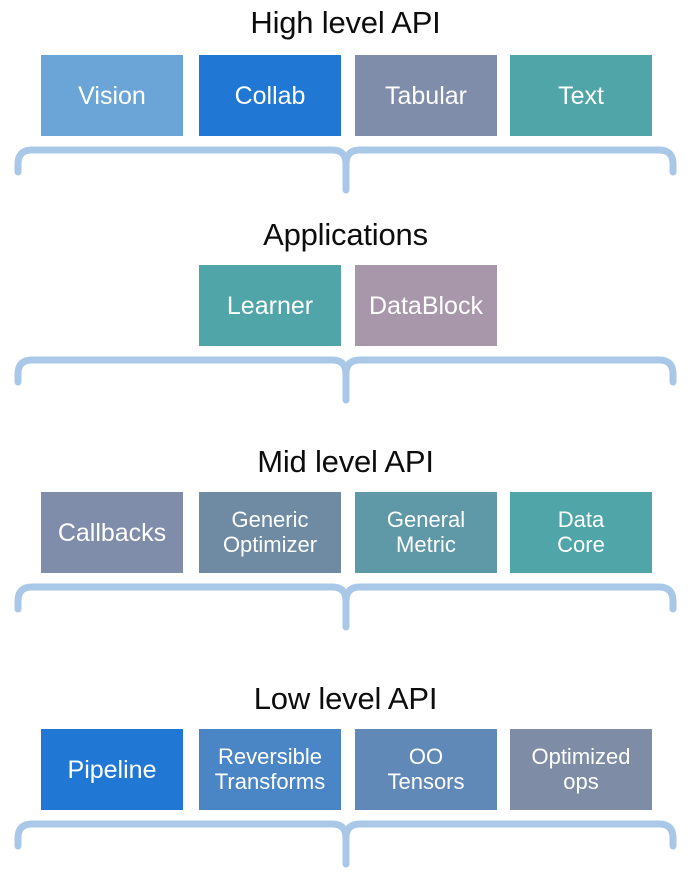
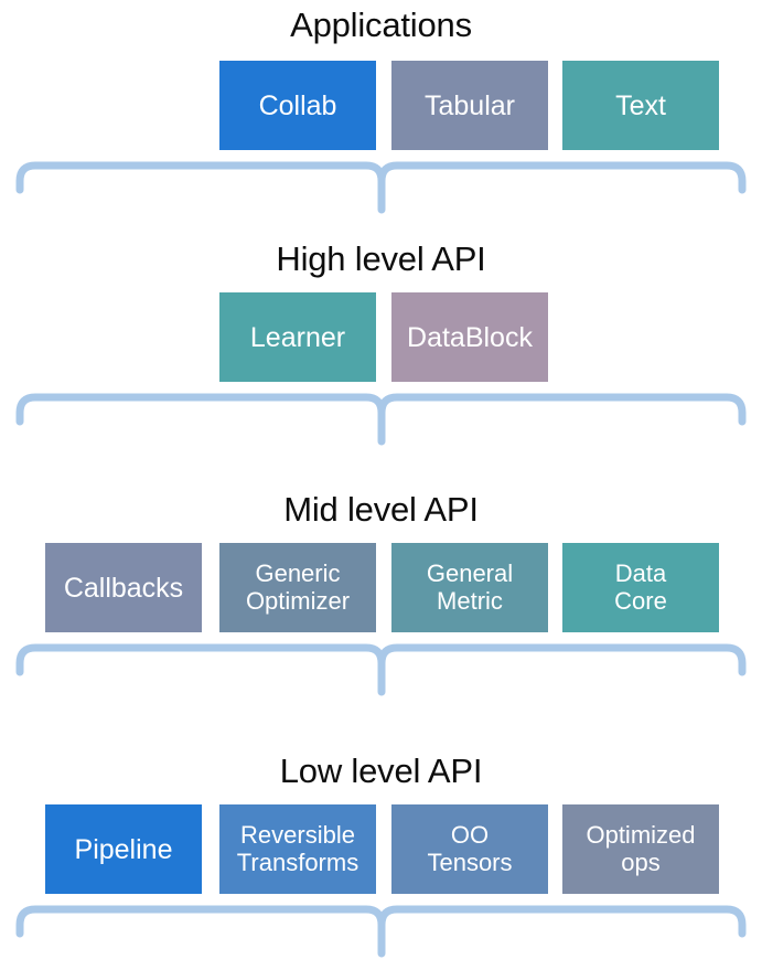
- High level API
+ Applications
- Vision
  Collab
  Tabular
  Text
- Applications
+ High level API
  Learner
  DataBlock
  Mid level API
  Callbacks
  Generic
  Optimizer
  General
  Metric
  Data
  Core
  Low level API
  Pipeline
  Reversible
  Transforms
  OO
  Tensors
  Optimized
  ops
